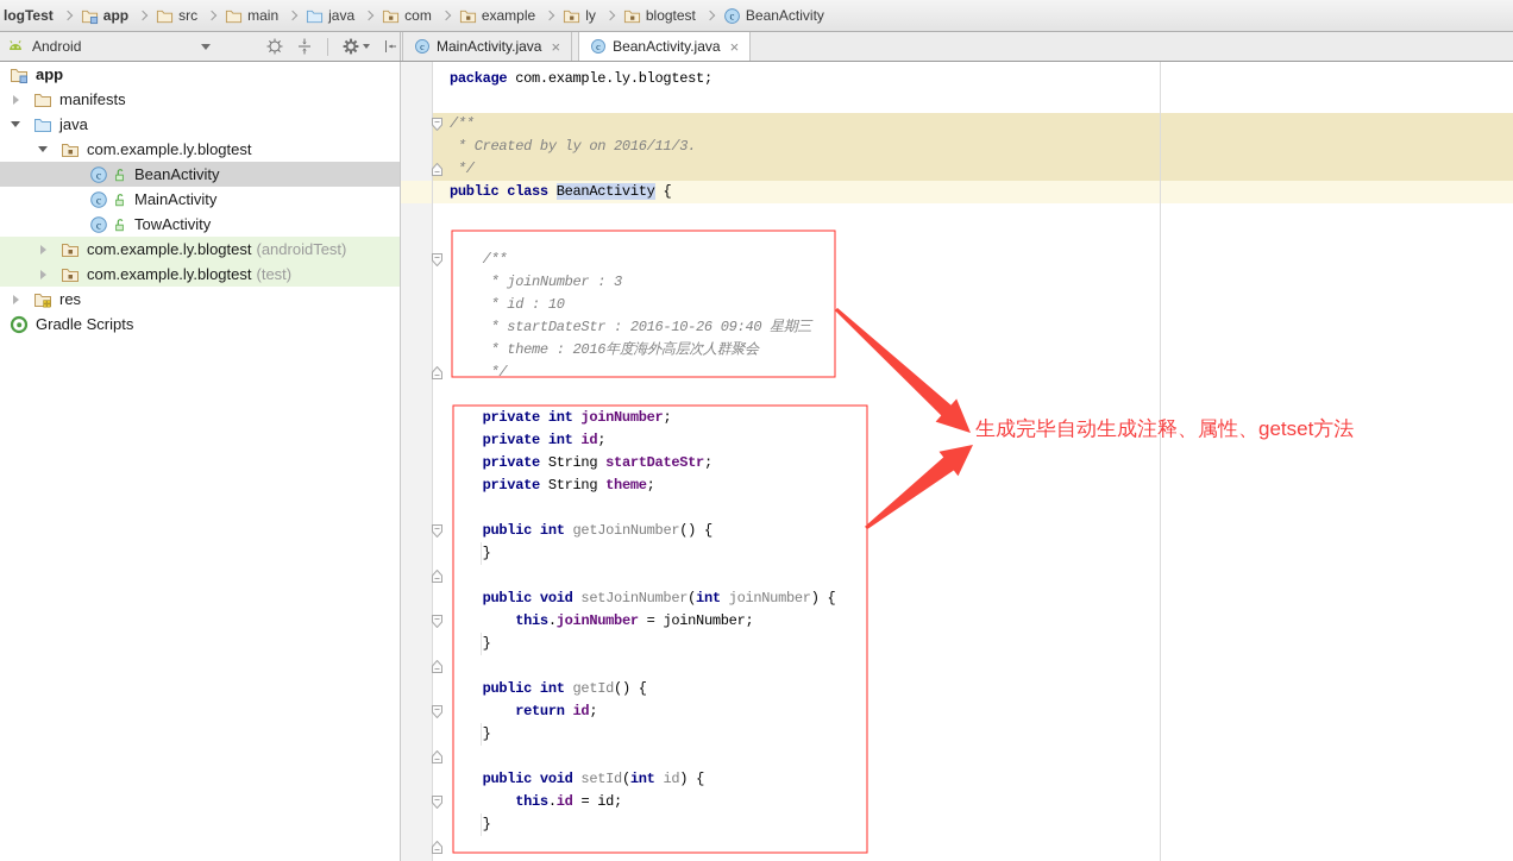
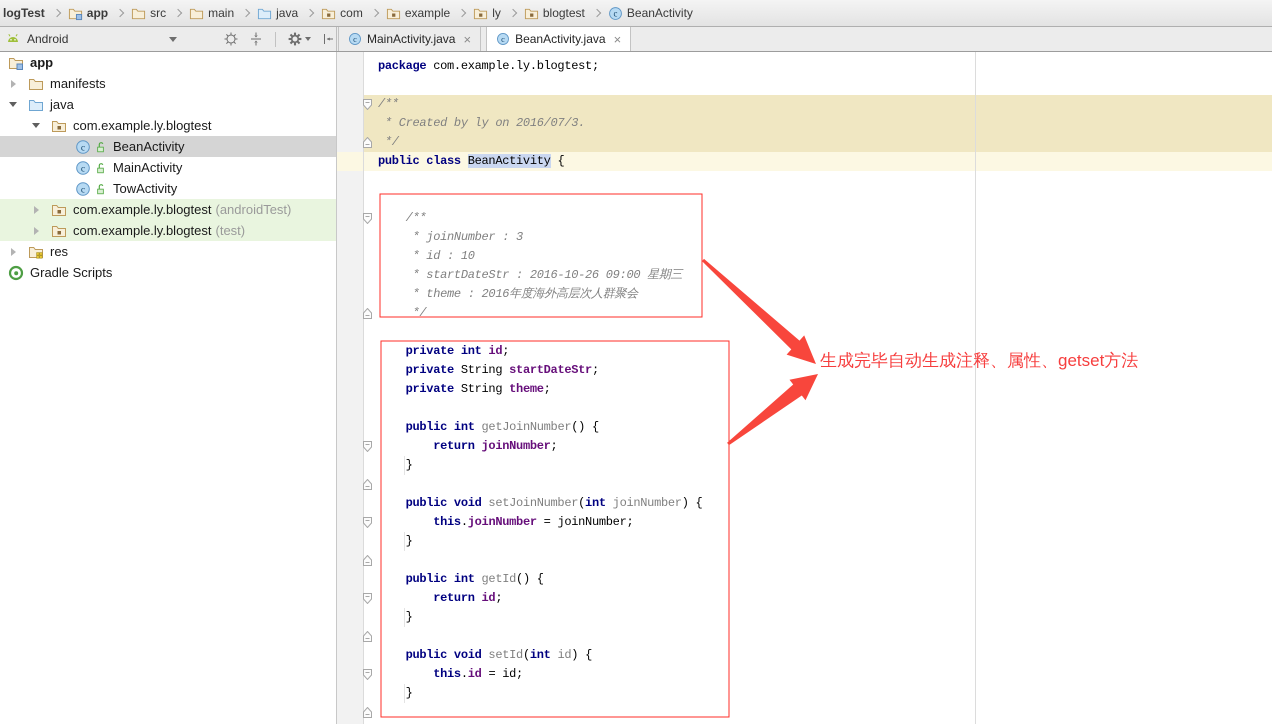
  logTest
  app
  src
  main
  java
  com
  example
  ly
  blogtest
  c
  BeanActivity
  Android
  c
  MainActivity.java
  ×
  c
  BeanActivity.java
  ×
  app
  manifests
  java
  com.example.ly.blogtest
  c
  BeanActivity
  c
  MainActivity
  c
  TowActivity
  com.example.ly.blogtest
  (androidTest)
  com.example.ly.blogtest
  (test)
  res
  Gradle Scripts
  package com.example.ly.blogtest;
  /**
- * Created by ly on 2016/11/3.
+ * Created by ly on 2016/07/3.
  */
  public class BeanActivity {
  /**
  * joinNumber : 3
  * id : 10
- * startDateStr : 2016-10-26 09:40 星期三
+ * startDateStr : 2016-10-26 09:00 星期三
  * theme : 2016年度海外高层次人群聚会
  */
- private int joinNumber;
  private int id;
  private String startDateStr;
  private String theme;
  public int getJoinNumber() {
+ return joinNumber;
  }
  public void setJoinNumber(int joinNumber) {
  this.joinNumber = joinNumber;
  }
  public int getId() {
  return id;
  }
  public void setId(int id) {
  this.id = id;
  }
  生成完毕自动生成注释、属性、getset方法
